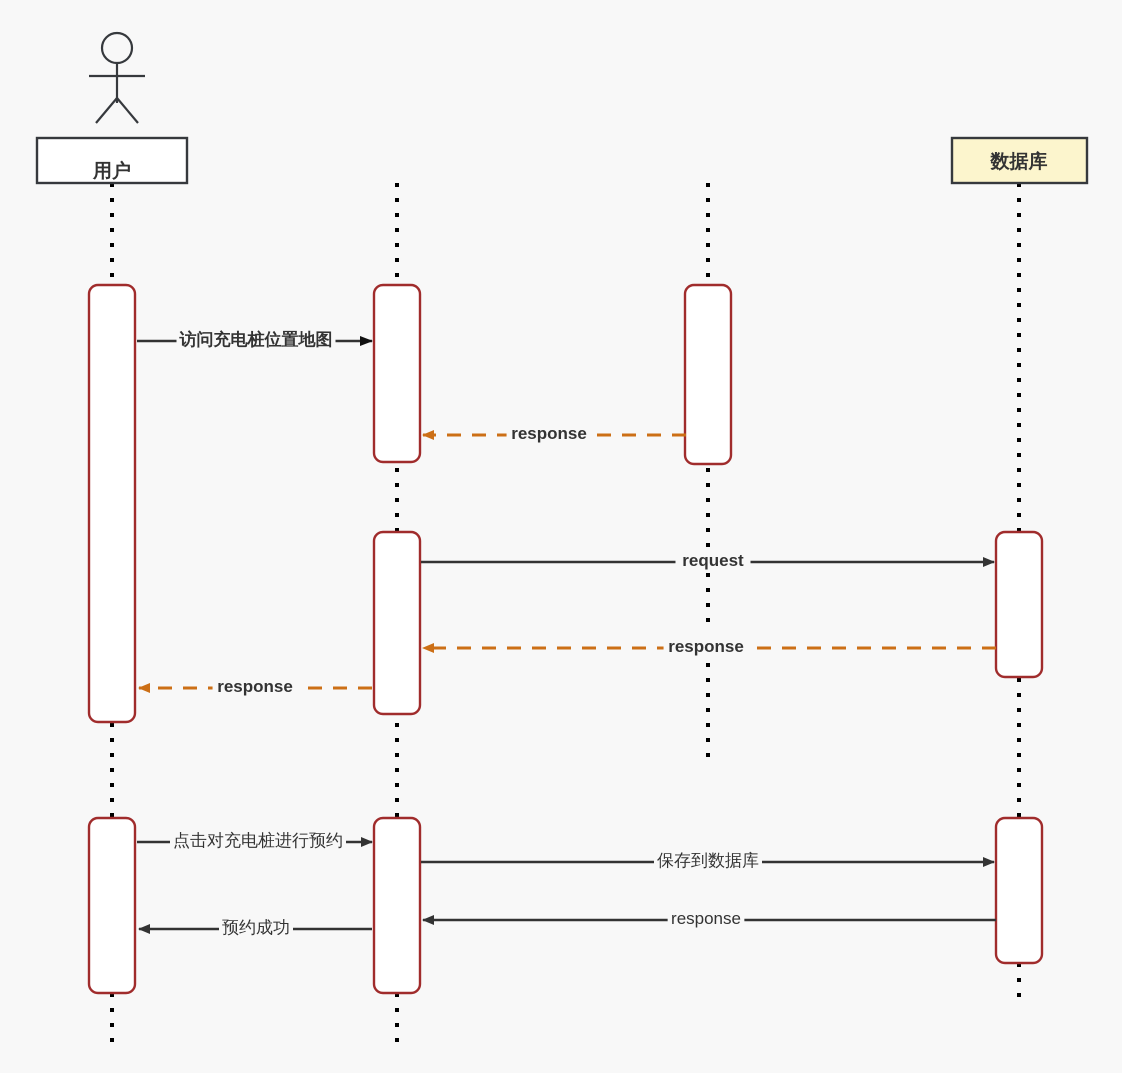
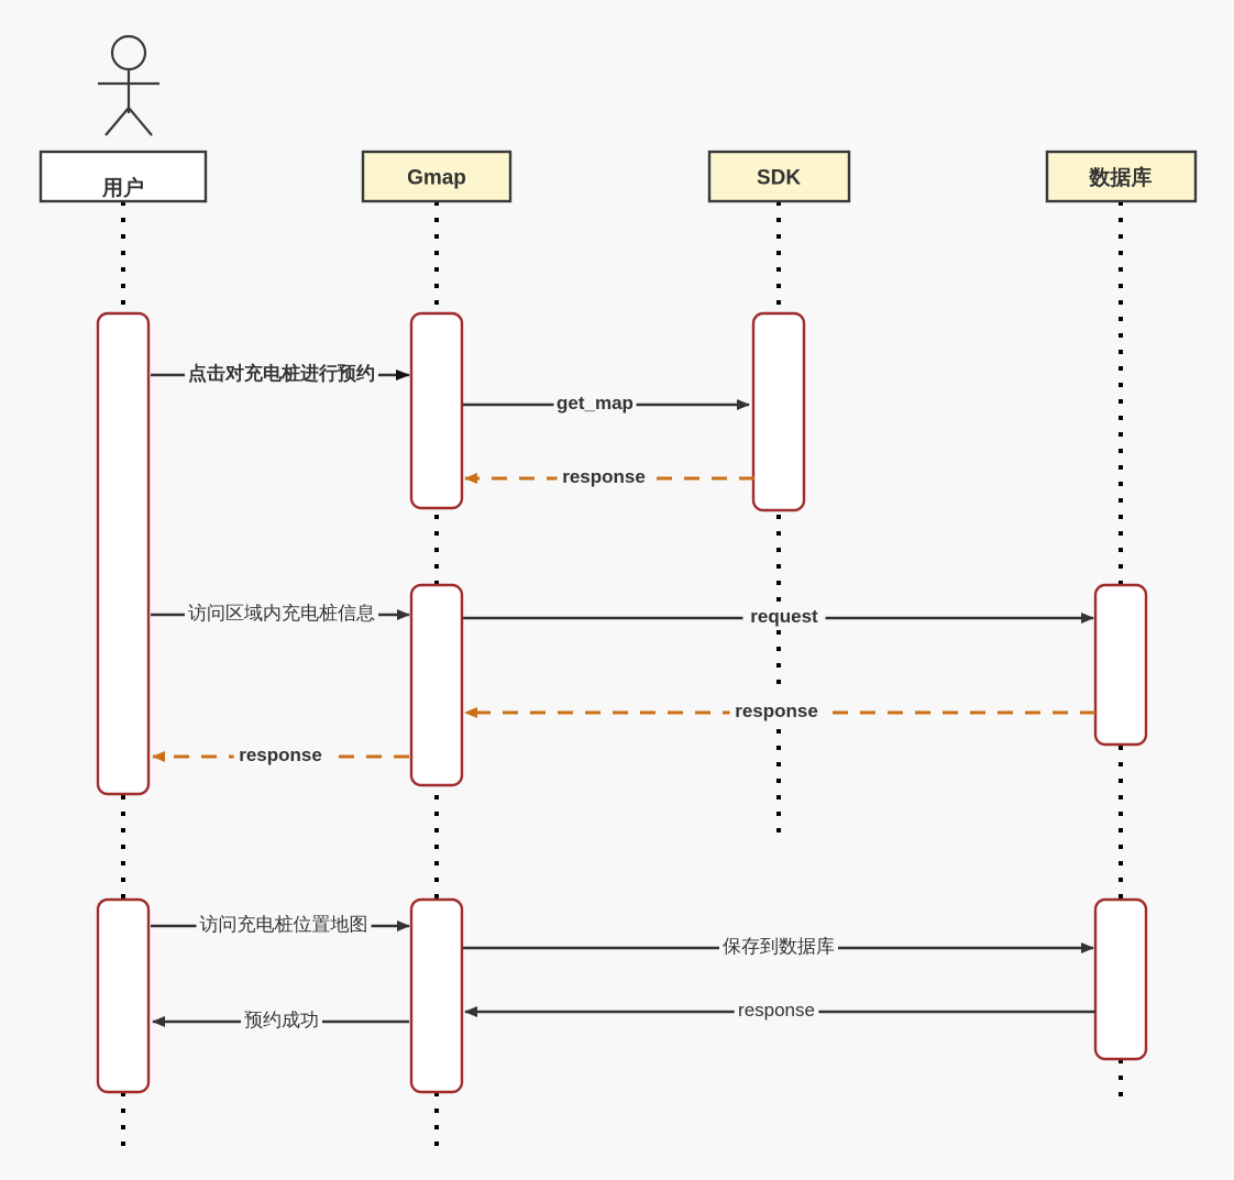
  用户
+ Gmap
+ SDK
  数据库
- 访问充电桩位置地图
+ 点击对充电桩进行预约
+ get_map
  response
+ 访问区域内充电桩信息
  request
  response
  response
- 点击对充电桩进行预约
+ 访问充电桩位置地图
  保存到数据库
  response
  预约成功
